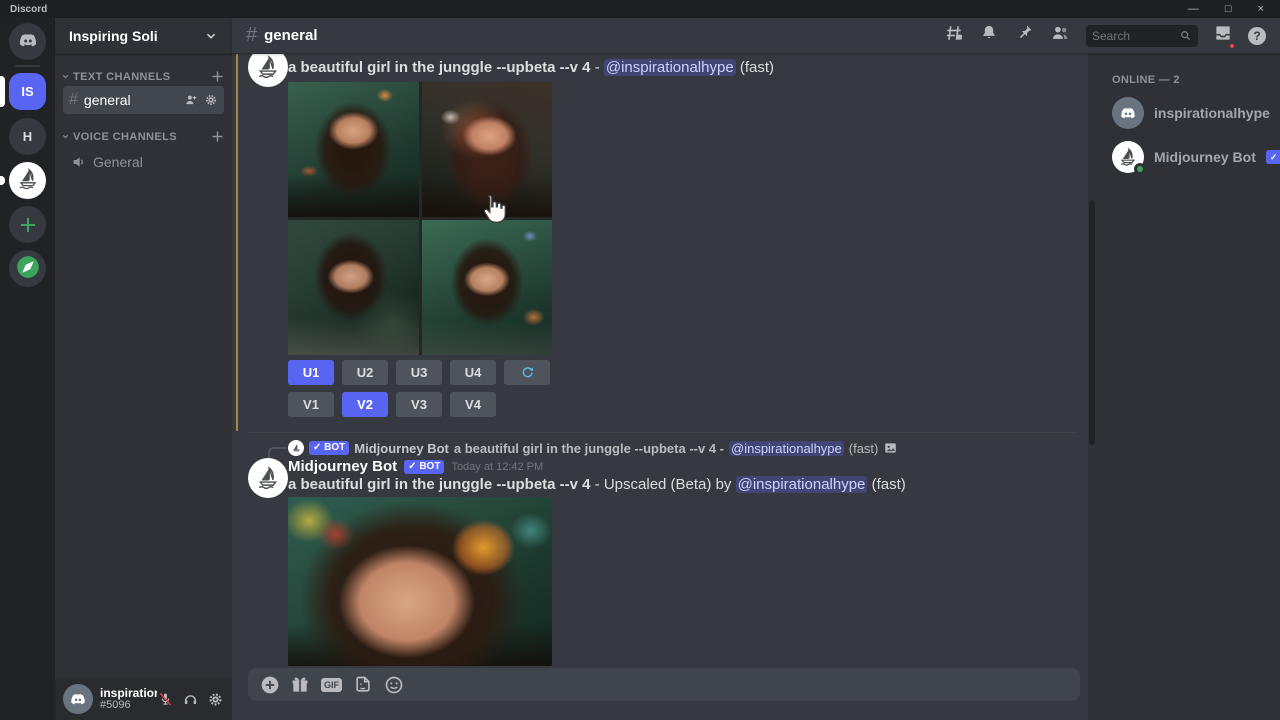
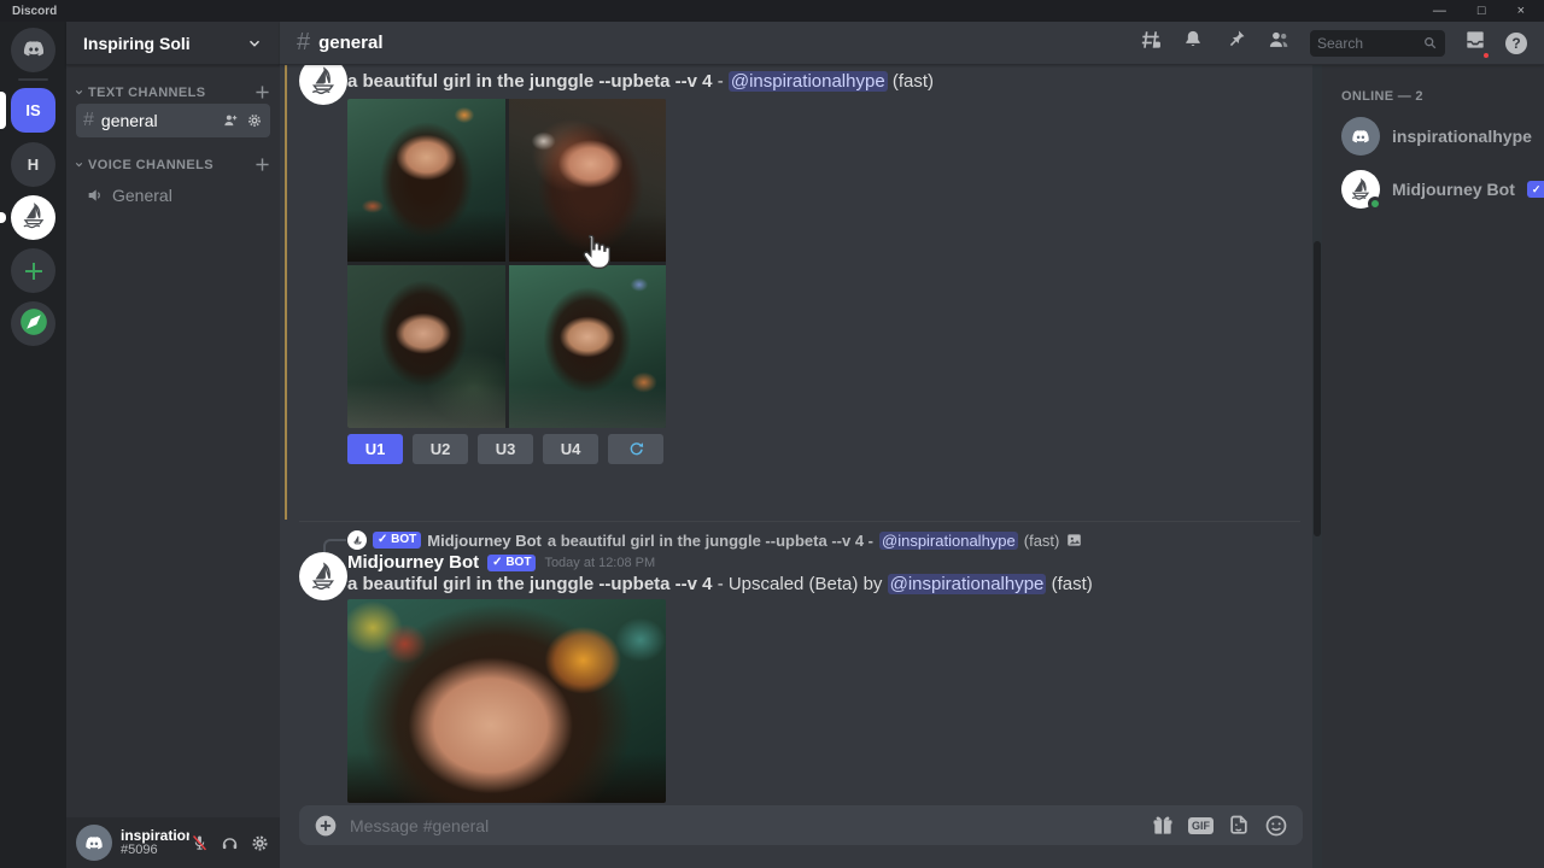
  Discord
  —
  □
  ×
  IS
  H
  Inspiring Soli
  TEXT CHANNELS
  #
  general
  VOICE CHANNELS
  General
  inspiratio
  #5096
  #
  general
  Search
  ?
  a beautiful girl in the junggle --upbeta --v 4 - @inspirationalhype (fast)
  U1
  U2
  U3
  U4
- V1
- V2
- V3
- V4
  ✓ BOT
  Midjourney Bot
  a beautiful girl in the junggle --upbeta --v 4 -
  @inspirationalhype
  (fast)
  Midjourney Bot
  ✓ BOT
- Today at 12:42 PM
+ Today at 12:08 PM
  a beautiful girl in the junggle --upbeta --v 4 - Upscaled (Beta) by @inspirationalhype (fast)
+ Message #general
  GIF
  ONLINE — 2
  inspirationalhype
  Midjourney Bot
